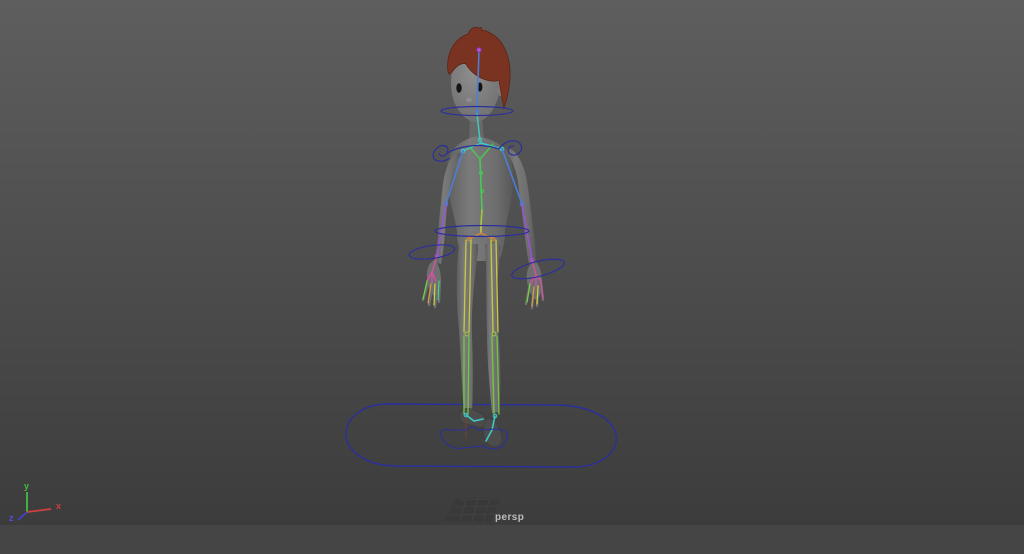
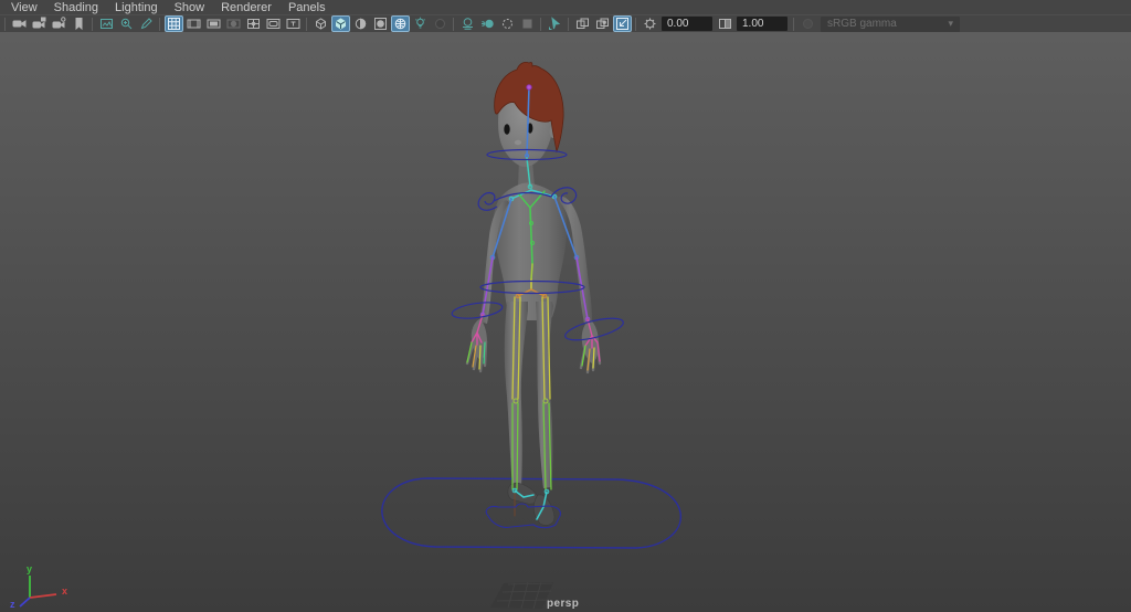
+ View
+ Shading
+ Lighting
+ Show
+ Renderer
+ Panels
+ 0.00
+ 1.00
+ sRGB gamma
+ ▾
  y
  x
  z
  persp
